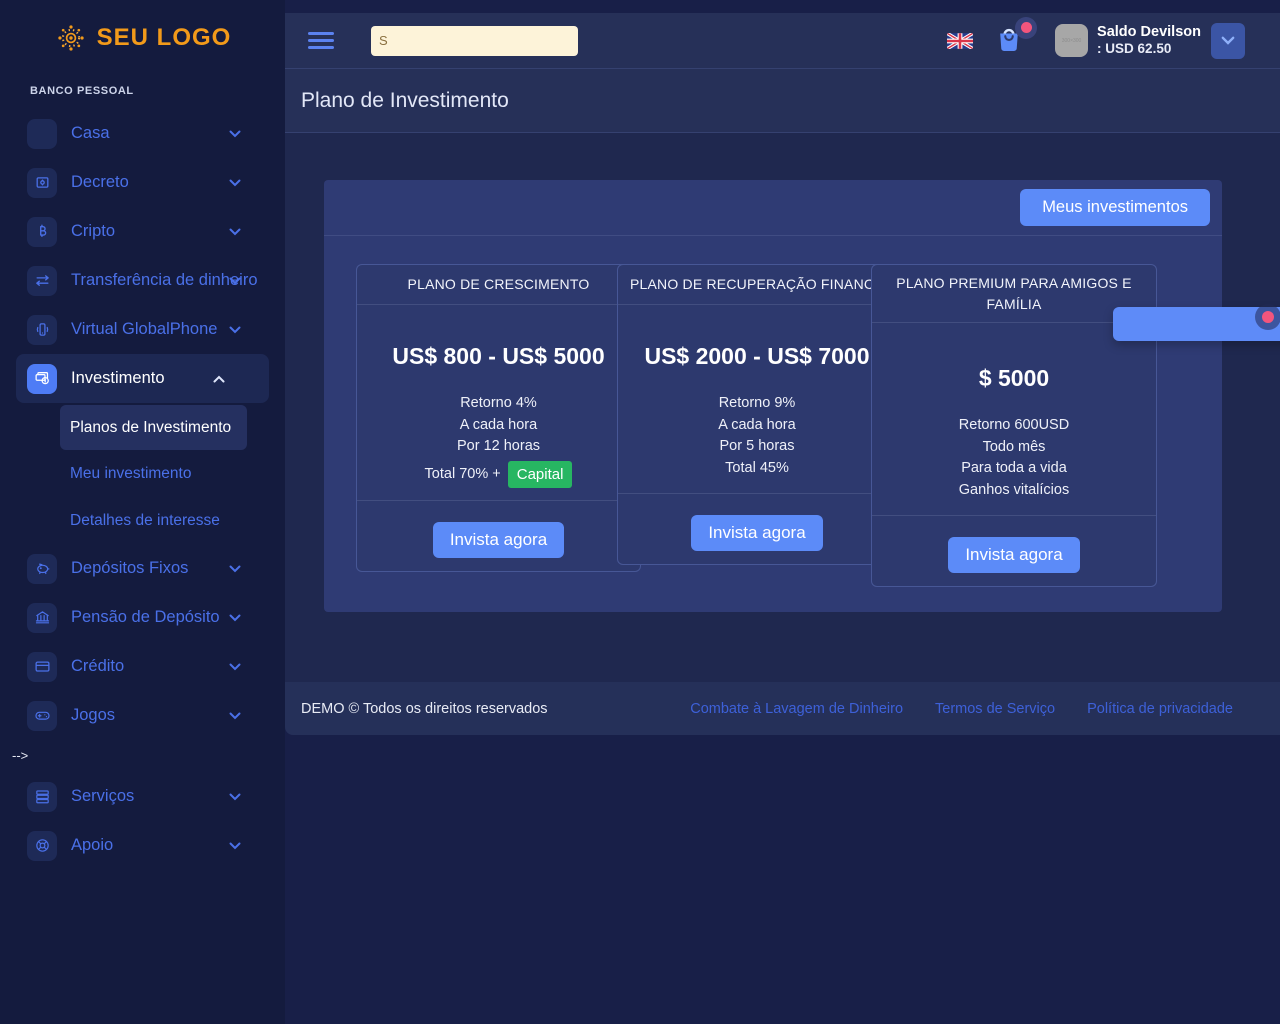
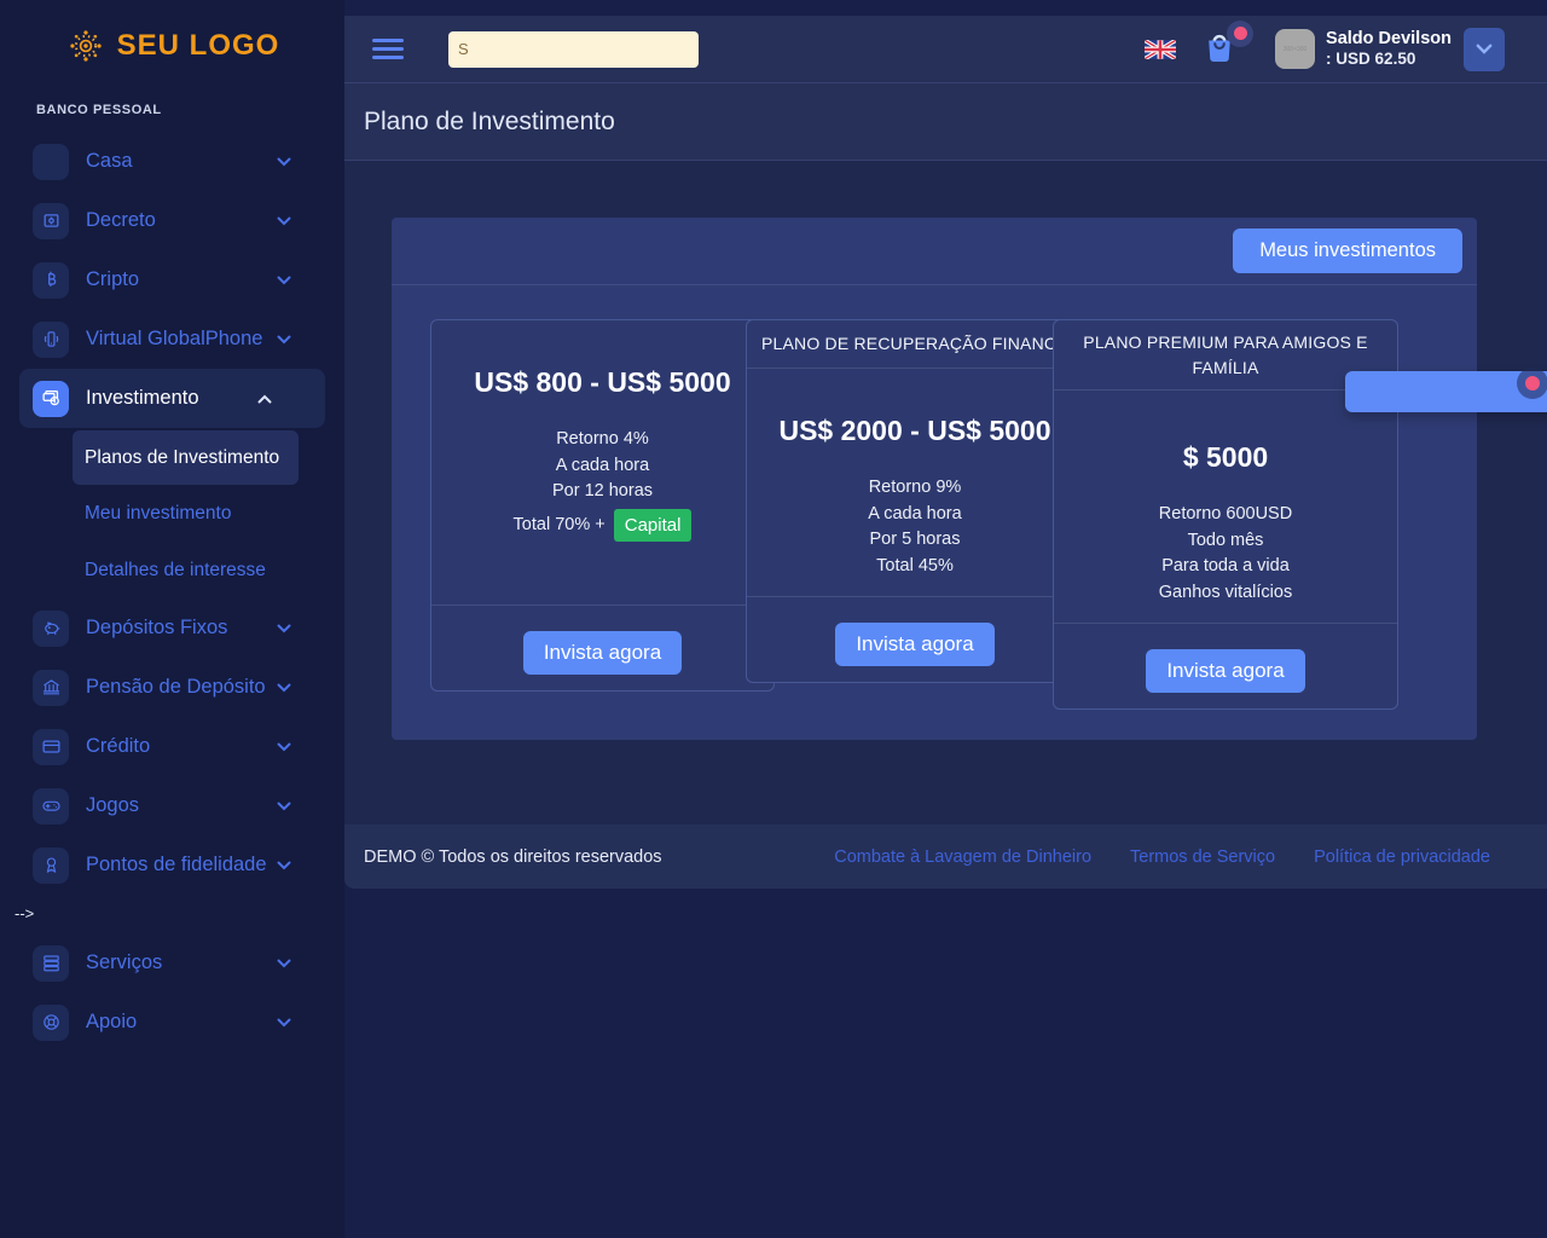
  SEU LOGO
  BANCO PESSOAL
  Casa
  Decreto
  Cripto
- Transferência de dinheiro
  Virtual GlobalPhone
  Investimento
  Planos de Investimento
  Meu investimento
  Detalhes de interesse
  Depósitos Fixos
  Pensão de Depósito
  Crédito
  Jogos
+ Pontos de fidelidade
  -->
  Serviços
  Apoio
  S
  Saldo Devilson
  : USD 62.50
  Plano de Investimento
  Meus investimentos
- PLANO DE CRESCIMENTO
  US$ 800 - US$ 5000
  Retorno 4%
  A cada hora
  Por 12 horas
  Total 70% +
  Capital
  Invista agora
  PLANO DE RECUPERAÇÃO FINANC
- US$ 2000 - US$ 7000
+ US$ 2000 - US$ 5000
  Retorno 9%
  A cada hora
  Por 5 horas
  Total 45%
  Invista agora
  PLANO PREMIUM PARA AMIGOS E FAMÍLIA
  $ 5000
  Retorno 600USD
  Todo mês
  Para toda a vida
  Ganhos vitalícios
  Invista agora
  DEMO © Todos os direitos reservados
  Combate à Lavagem de Dinheiro
  Termos de Serviço
  Política de privacidade
